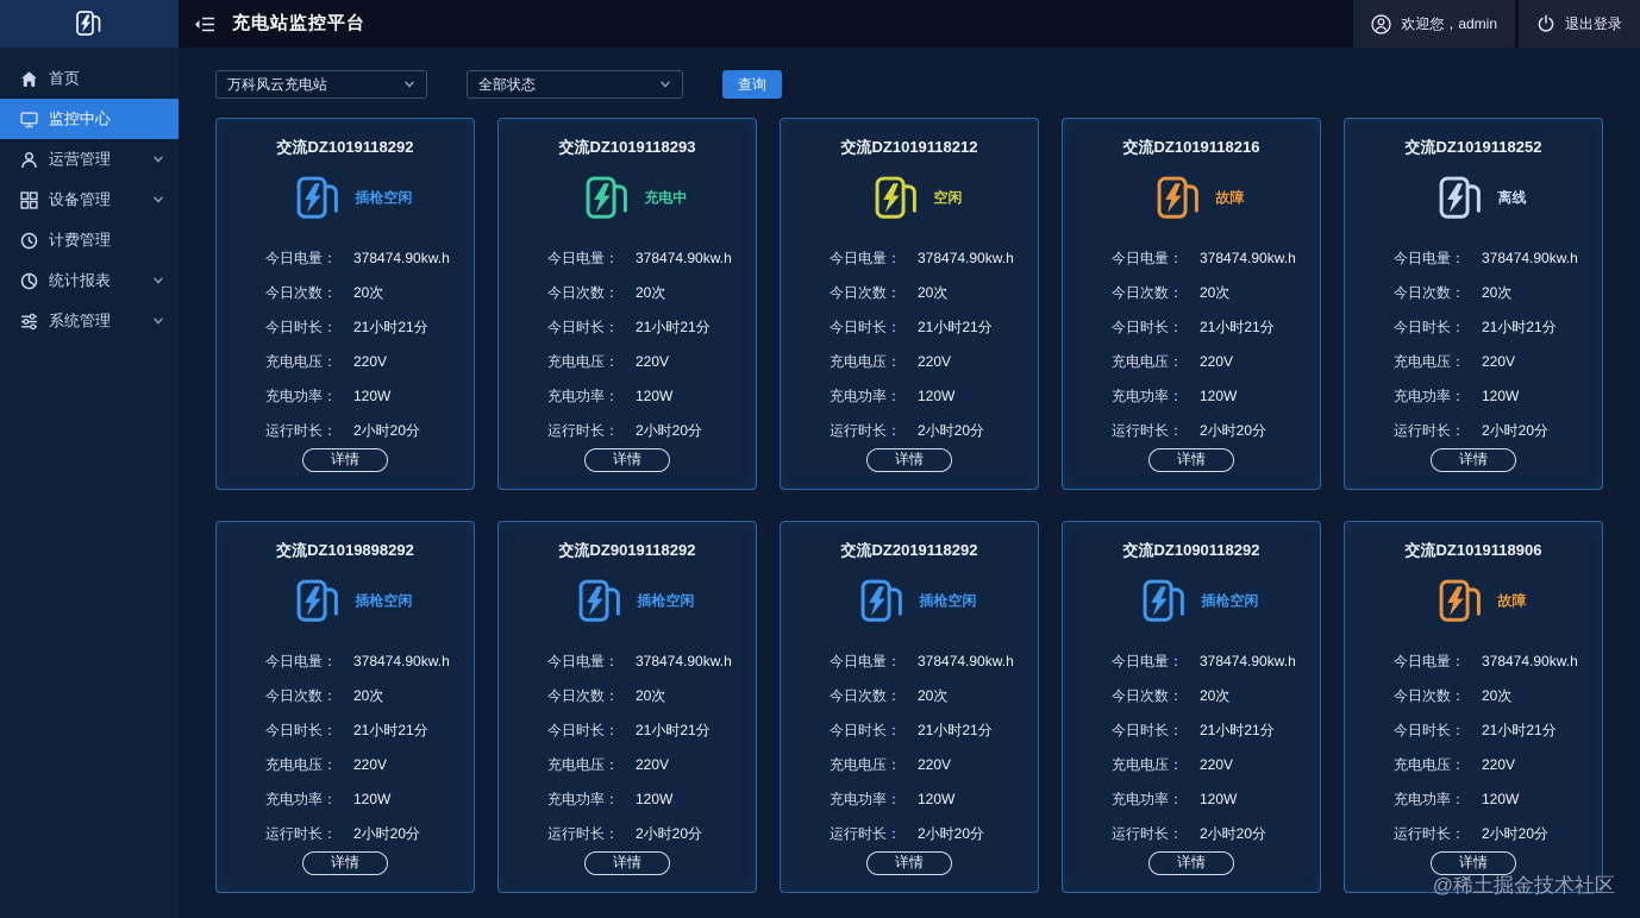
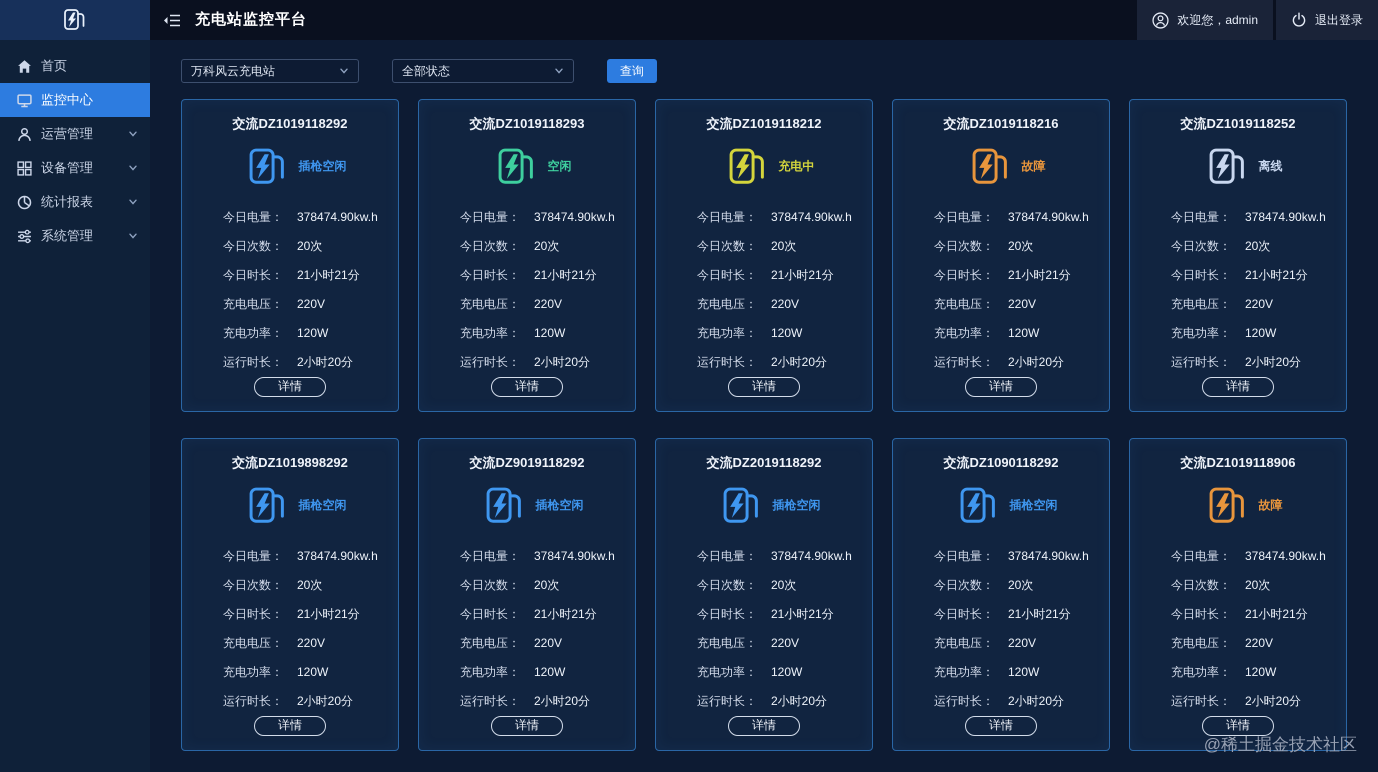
  首页
  监控中心
  运营管理
  设备管理
- 计费管理
  统计报表
  系统管理
  充电站监控平台
  欢迎您，admin
  退出登录
  万科风云充电站
  全部状态
  查询
  交流DZ1019118292
  插枪空闲
  今日电量：
  378474.90kw.h
  今日次数：
  20次
  今日时长：
  21小时21分
  充电电压：
  220V
  充电功率：
  120W
  运行时长：
  2小时20分
  详情
  交流DZ1019118293
- 充电中
+ 空闲
  今日电量：
  378474.90kw.h
  今日次数：
  20次
  今日时长：
  21小时21分
  充电电压：
  220V
  充电功率：
  120W
  运行时长：
  2小时20分
  详情
  交流DZ1019118212
- 空闲
+ 充电中
  今日电量：
  378474.90kw.h
  今日次数：
  20次
  今日时长：
  21小时21分
  充电电压：
  220V
  充电功率：
  120W
  运行时长：
  2小时20分
  详情
  交流DZ1019118216
  故障
  今日电量：
  378474.90kw.h
  今日次数：
  20次
  今日时长：
  21小时21分
  充电电压：
  220V
  充电功率：
  120W
  运行时长：
  2小时20分
  详情
  交流DZ1019118252
  离线
  今日电量：
  378474.90kw.h
  今日次数：
  20次
  今日时长：
  21小时21分
  充电电压：
  220V
  充电功率：
  120W
  运行时长：
  2小时20分
  详情
  交流DZ1019898292
  插枪空闲
  今日电量：
  378474.90kw.h
  今日次数：
  20次
  今日时长：
  21小时21分
  充电电压：
  220V
  充电功率：
  120W
  运行时长：
  2小时20分
  详情
  交流DZ9019118292
  插枪空闲
  今日电量：
  378474.90kw.h
  今日次数：
  20次
  今日时长：
  21小时21分
  充电电压：
  220V
  充电功率：
  120W
  运行时长：
  2小时20分
  详情
  交流DZ2019118292
  插枪空闲
  今日电量：
  378474.90kw.h
  今日次数：
  20次
  今日时长：
  21小时21分
  充电电压：
  220V
  充电功率：
  120W
  运行时长：
  2小时20分
  详情
  交流DZ1090118292
  插枪空闲
  今日电量：
  378474.90kw.h
  今日次数：
  20次
  今日时长：
  21小时21分
  充电电压：
  220V
  充电功率：
  120W
  运行时长：
  2小时20分
  详情
  交流DZ1019118906
  故障
  今日电量：
  378474.90kw.h
  今日次数：
  20次
  今日时长：
  21小时21分
  充电电压：
  220V
  充电功率：
  120W
  运行时长：
  2小时20分
  详情
  @稀土掘金技术社区
